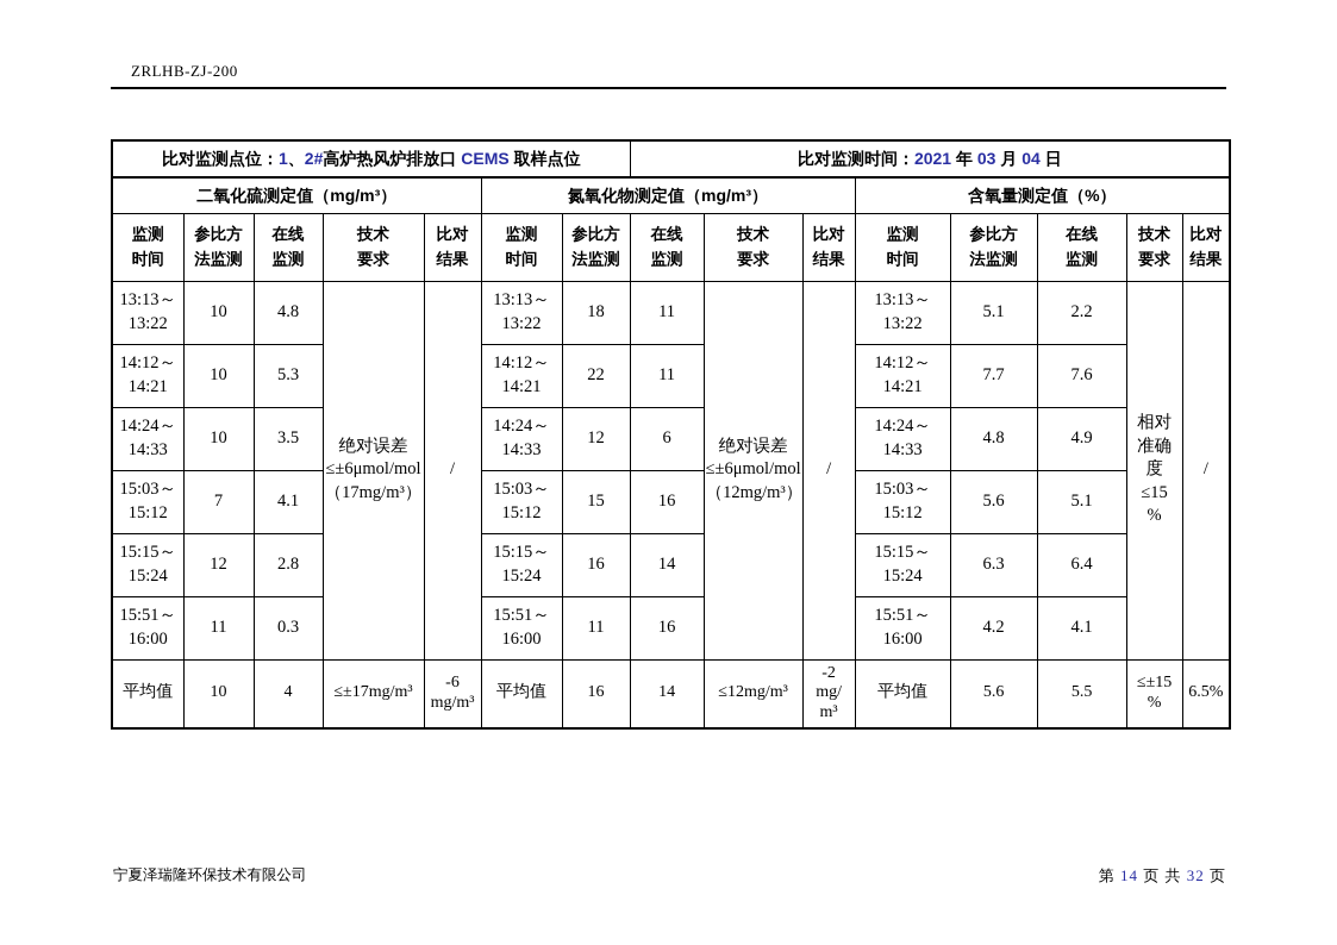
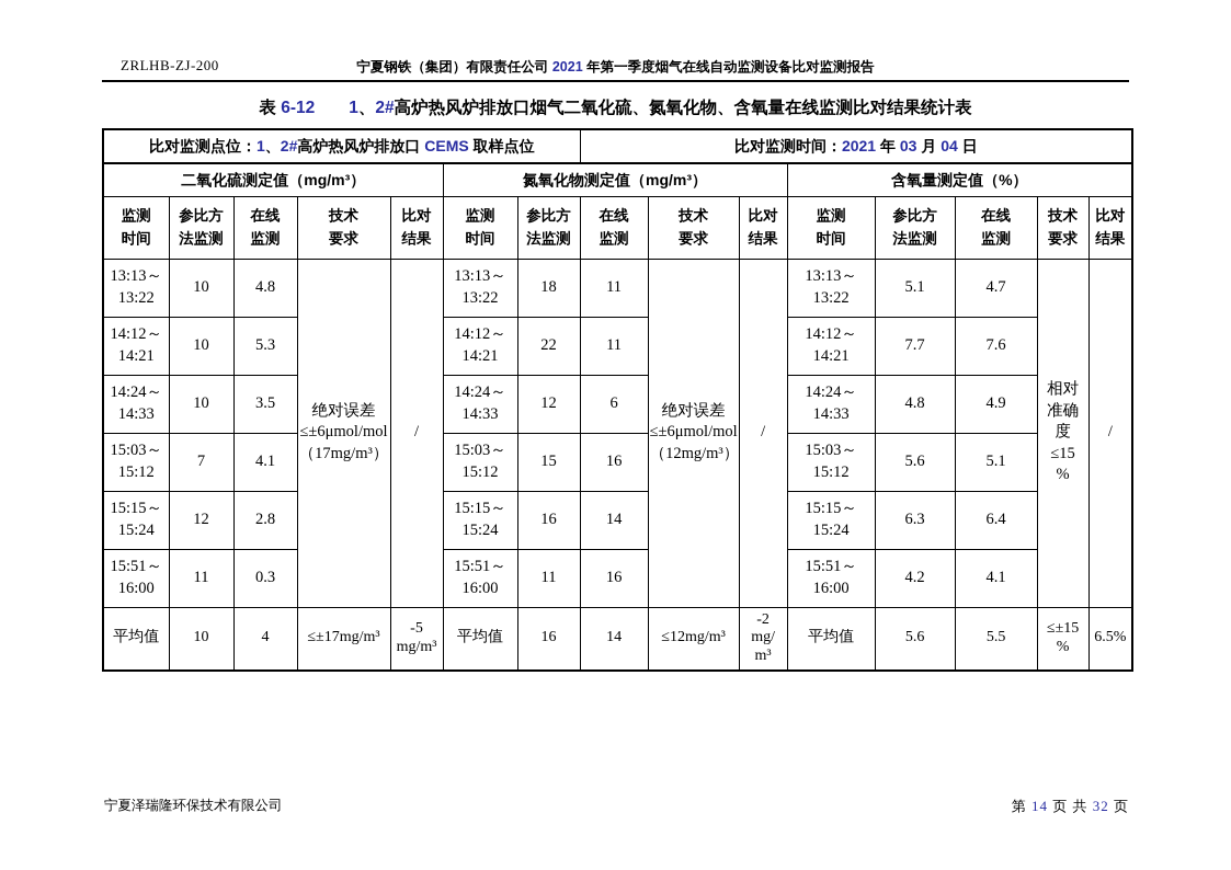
  ZRLHB-ZJ-200
+ 宁夏钢铁（集团）有限责任公司 2021 年第一季度烟气在线自动监测设备比对监测报告
+ 表 6-12 1、2#高炉热风炉排放口烟气二氧化硫、氮氧化物、含氧量在线监测比对结果统计表
  比对监测点位：1、2#高炉热风炉排放口 CEMS 取样点位	比对监测时间：2021 年 03 月 04 日
  二氧化硫测定值（mg/m³）	氮氧化物测定值（mg/m³）	含氧量测定值（%）
  监测 时间	参比方 法监测	在线 监测	技术 要求	比对 结果	监测 时间	参比方 法监测	在线 监测	技术 要求	比对 结果	监测 时间	参比方 法监测	在线 监测	技术 要求	比对 结果
- 13:13～ 13:22	10	4.8	绝对误差 ≤±6μmol/mol （17mg/m³）	/	13:13～ 13:22	18	11	绝对误差 ≤±6μmol/mol （12mg/m³）	/	13:13～ 13:22	5.1	2.2	相对 准确 度 ≤15 %	/
+ 13:13～ 13:22	10	4.8	绝对误差 ≤±6μmol/mol （17mg/m³）	/	13:13～ 13:22	18	11	绝对误差 ≤±6μmol/mol （12mg/m³）	/	13:13～ 13:22	5.1	4.7	相对 准确 度 ≤15 %	/
  14:12～ 14:21	10	5.3	14:12～ 14:21	22	11	14:12～ 14:21	7.7	7.6
  14:24～ 14:33	10	3.5	14:24～ 14:33	12	6	14:24～ 14:33	4.8	4.9
  15:03～ 15:12	7	4.1	15:03～ 15:12	15	16	15:03～ 15:12	5.6	5.1
  15:15～ 15:24	12	2.8	15:15～ 15:24	16	14	15:15～ 15:24	6.3	6.4
  15:51～ 16:00	11	0.3	15:51～ 16:00	11	16	15:51～ 16:00	4.2	4.1
- 平均值	10	4	≤±17mg/m³	-6 mg/m³	平均值	16	14	≤12mg/m³	-2 mg/ m³	平均值	5.6	5.5	≤±15 %	6.5%
+ 平均值	10	4	≤±17mg/m³	-5 mg/m³	平均值	16	14	≤12mg/m³	-2 mg/ m³	平均值	5.6	5.5	≤±15 %	6.5%
  宁夏泽瑞隆环保技术有限公司
  第 14 页 共 32 页
